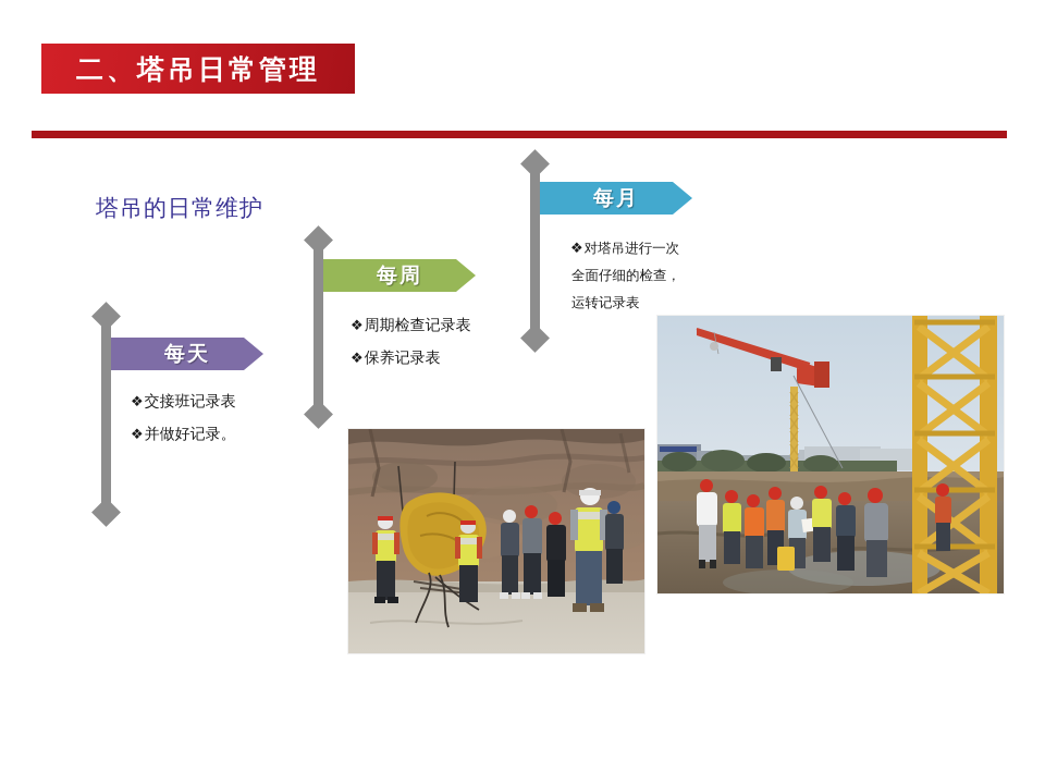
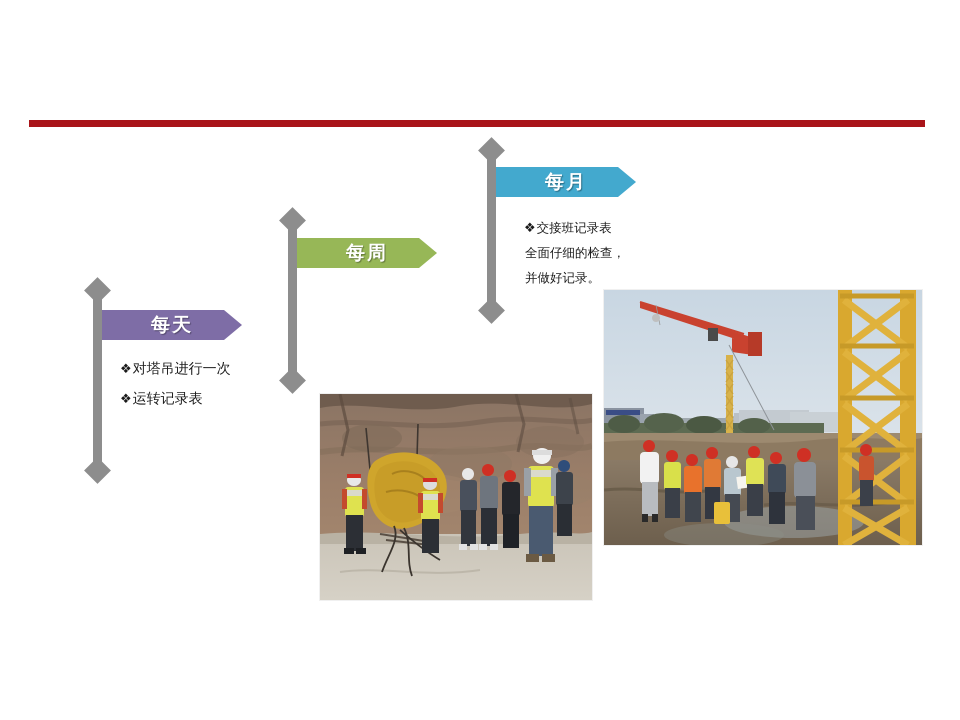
- 二、塔吊日常管理
- 塔吊的日常维护
  每天
- ❖交接班记录表
+ ❖对塔吊进行一次
- ❖并做好记录。
+ ❖运转记录表
  每周
- ❖周期检查记录表
- ❖保养记录表
  每月
- ❖对塔吊进行一次
+ ❖交接班记录表
  全面仔细的检查，
- 运转记录表
+ 并做好记录。
